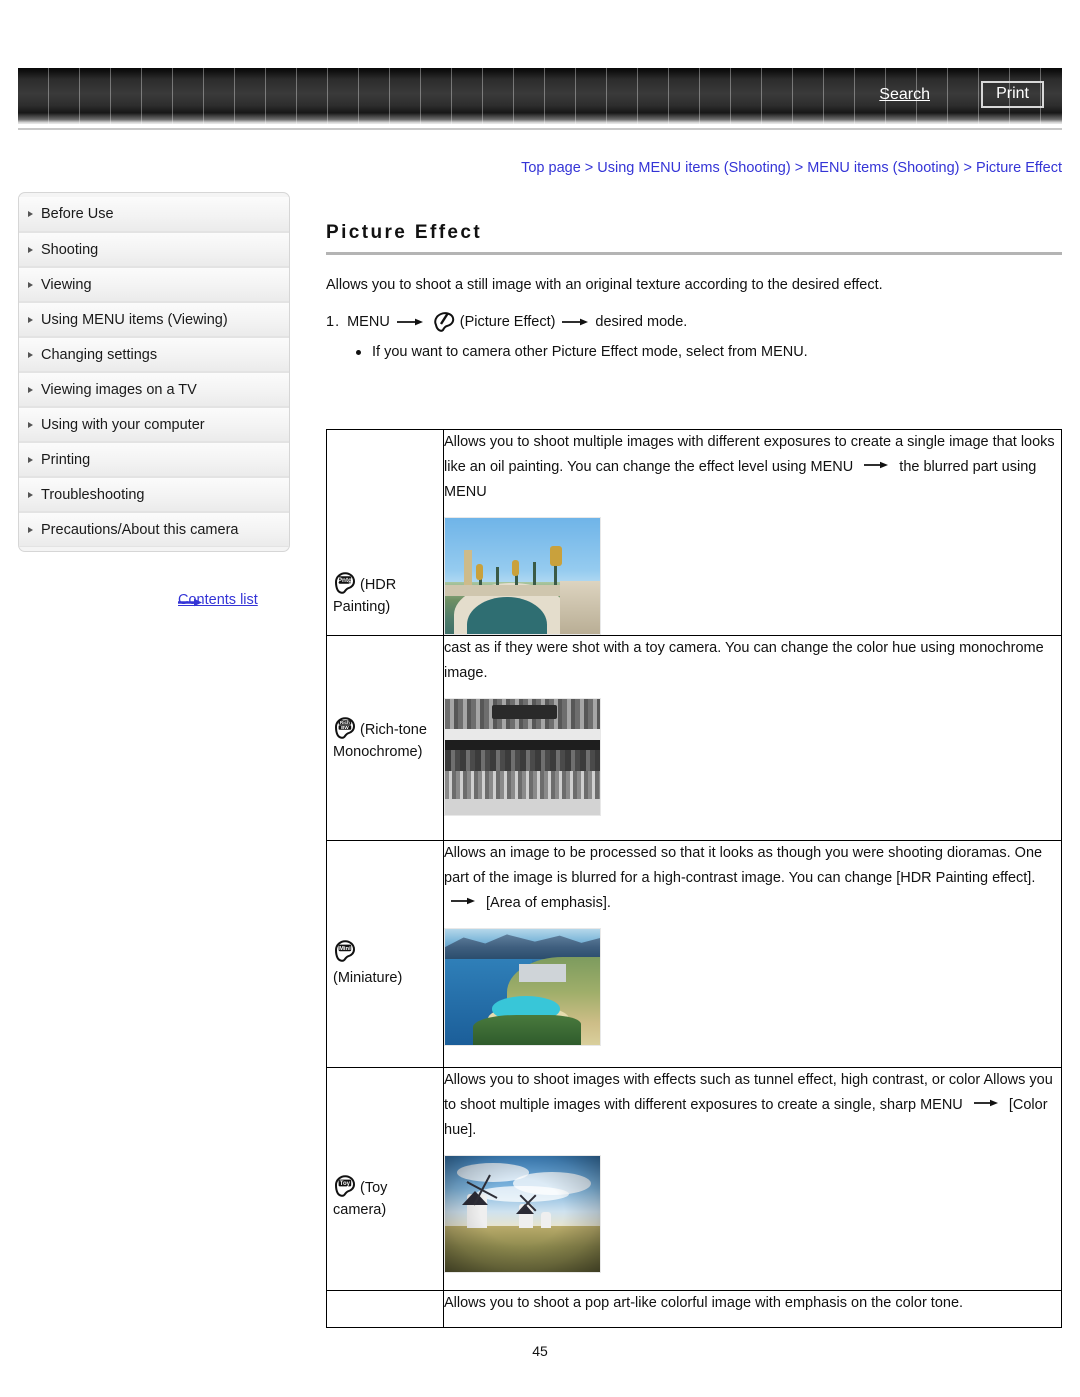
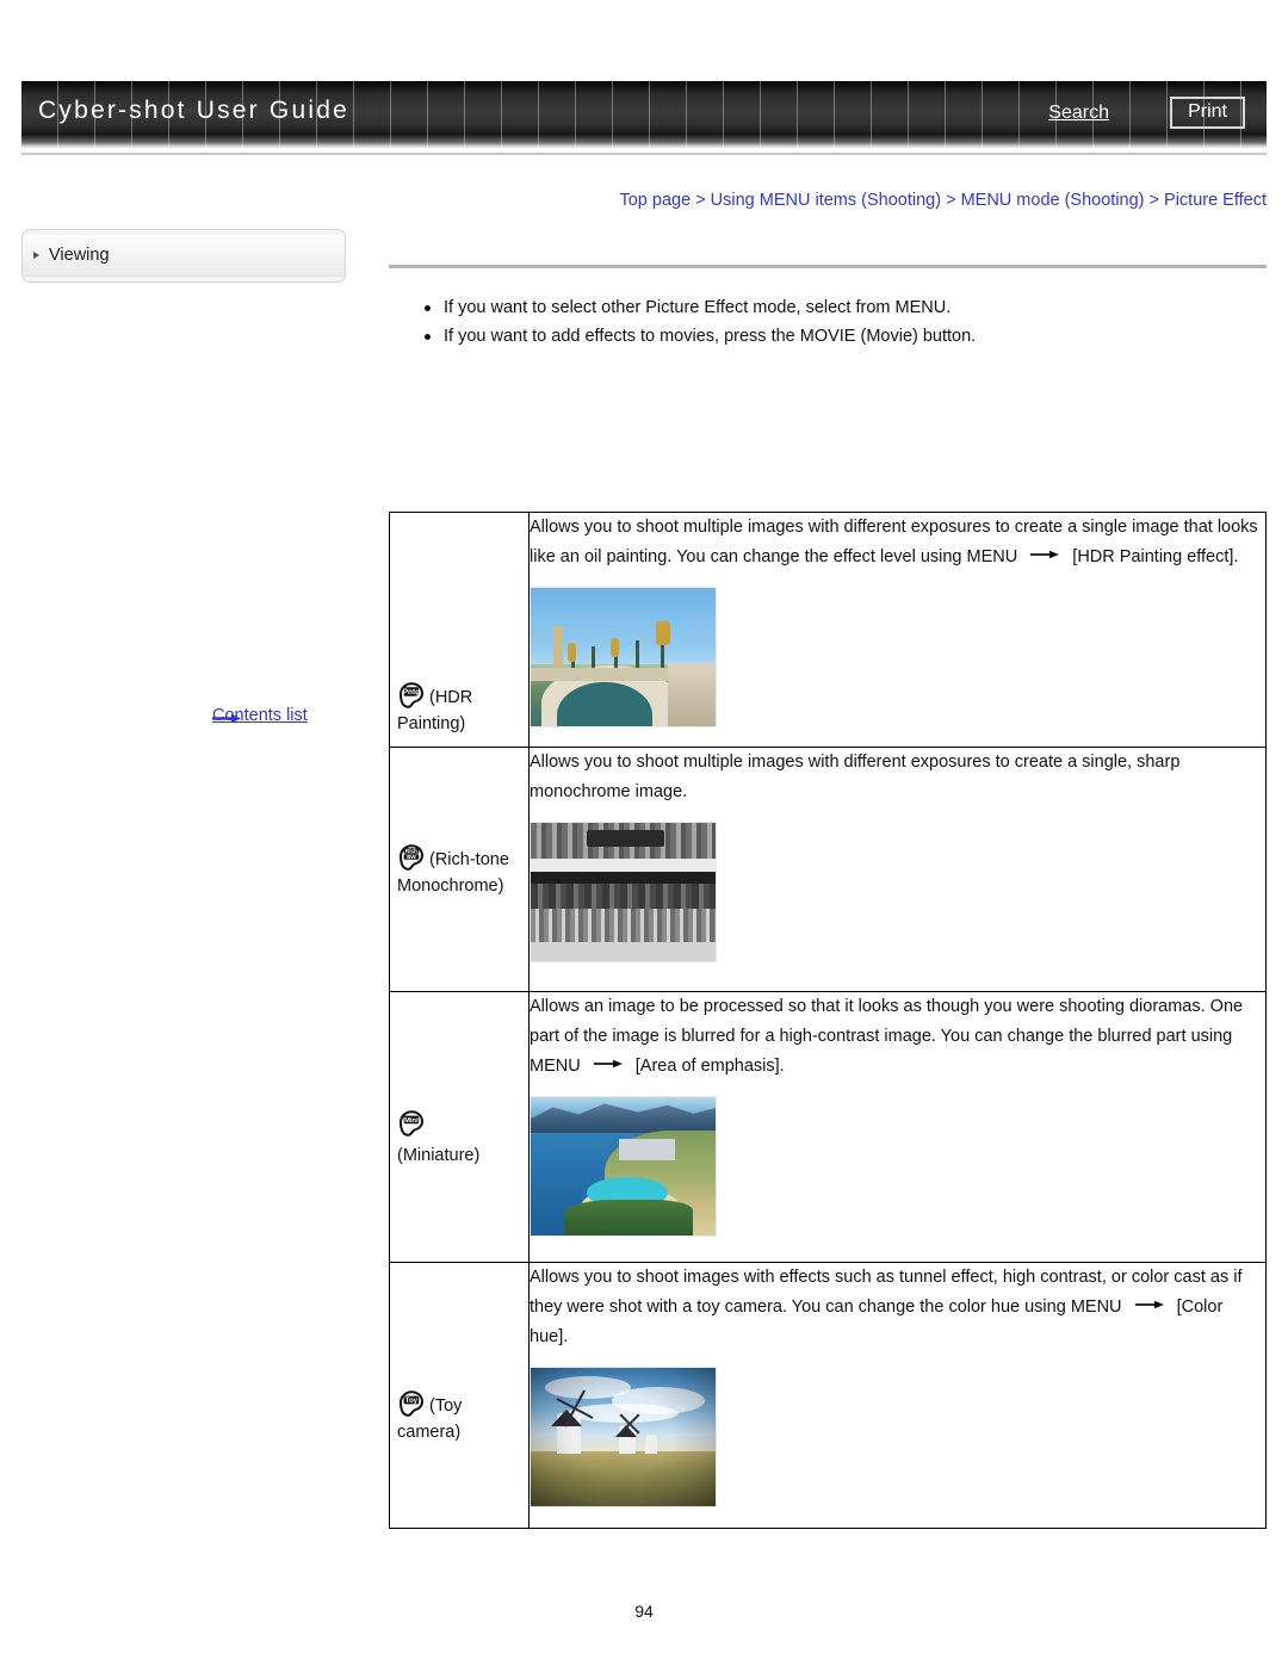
+ Cyber-shot User Guide
  Search
  Print
- Top page > Using MENU items (Shooting) > MENU items (Shooting) > Picture Effect
+ Top page > Using MENU items (Shooting) > MENU mode (Shooting) > Picture Effect
- Before Use
- Shooting
  Viewing
- Using MENU items (Viewing)
- Changing settings
- Viewing images on a TV
- Using with your computer
- Printing
- Troubleshooting
- Precautions/About this camera
  Contents list
- Picture Effect
- Allows you to shoot a still image with an original texture according to the desired effect.
- 1.
- MENU
- (Picture Effect)
- desired mode.
- If you want to camera other Picture Effect mode, select from MENU.
+ If you want to select other Picture Effect mode, select from MENU.
+ If you want to add effects to movies, press the MOVIE (Movie) button.
- (HDR Painting)	Allows you to shoot multiple images with different exposures to create a single image that looks like an oil painting. You can change the effect level using MENU the blurred part using MENU
+ (HDR Painting)	Allows you to shoot multiple images with different exposures to create a single image that looks like an oil painting. You can change the effect level using MENU [HDR Painting effect].
- (Rich-tone Monochrome)	cast as if they were shot with a toy camera. You can change the color hue using monochrome image.
+ (Rich-tone Monochrome)	Allows you to shoot multiple images with different exposures to create a single, sharp monochrome image.
- (Miniature)	Allows an image to be processed so that it looks as though you were shooting dioramas. One part of the image is blurred for a high-contrast image. You can change [HDR Painting effect]. [Area of emphasis].
+ (Miniature)	Allows an image to be processed so that it looks as though you were shooting dioramas. One part of the image is blurred for a high-contrast image. You can change the blurred part using MENU [Area of emphasis].
- (Toy camera)	Allows you to shoot images with effects such as tunnel effect, high contrast, or color Allows you to shoot multiple images with different exposures to create a single, sharp MENU [Color hue].
+ (Toy camera)	Allows you to shoot images with effects such as tunnel effect, high contrast, or color cast as if they were shot with a toy camera. You can change the color hue using MENU [Color hue].
- 	Allows you to shoot a pop art-like colorful image with emphasis on the color tone.
- 45
+ 94
